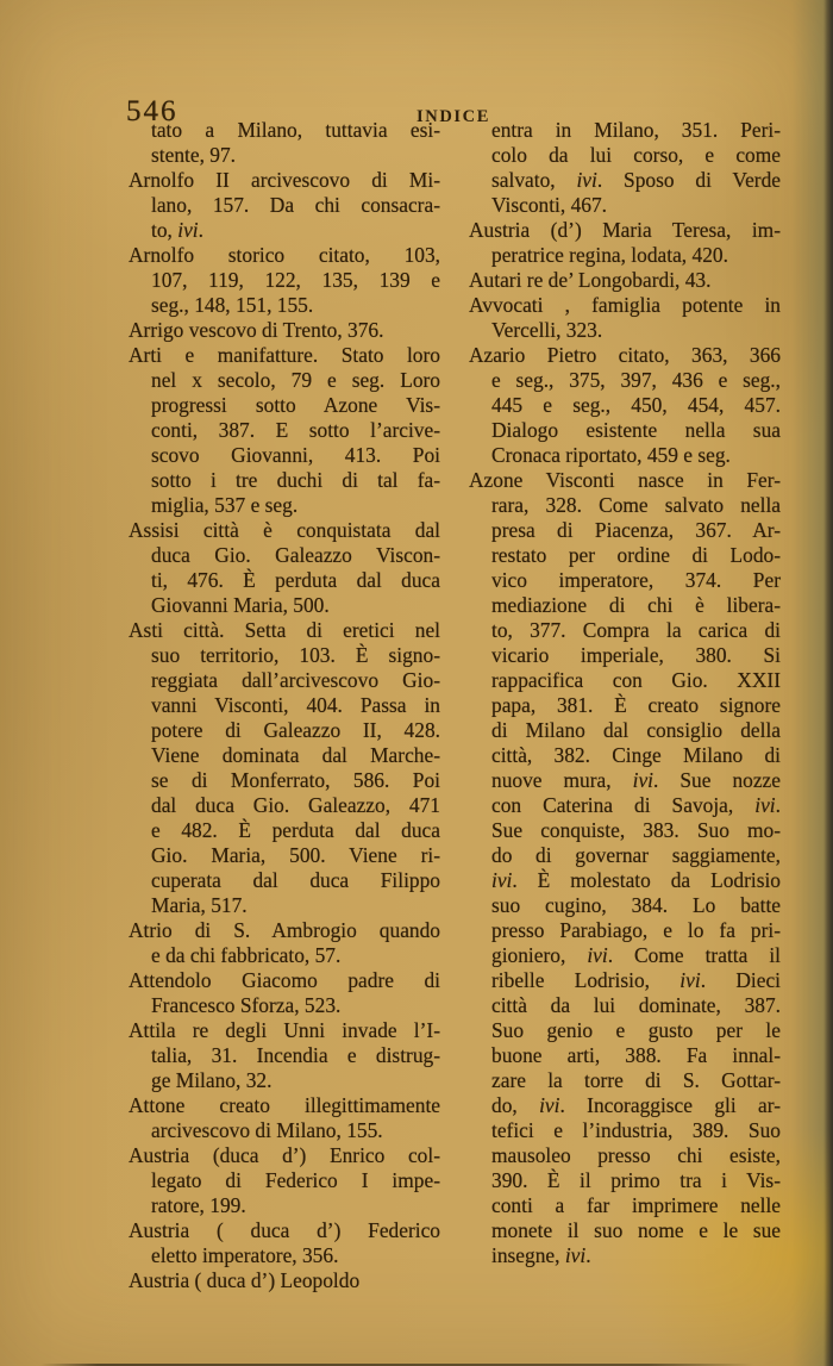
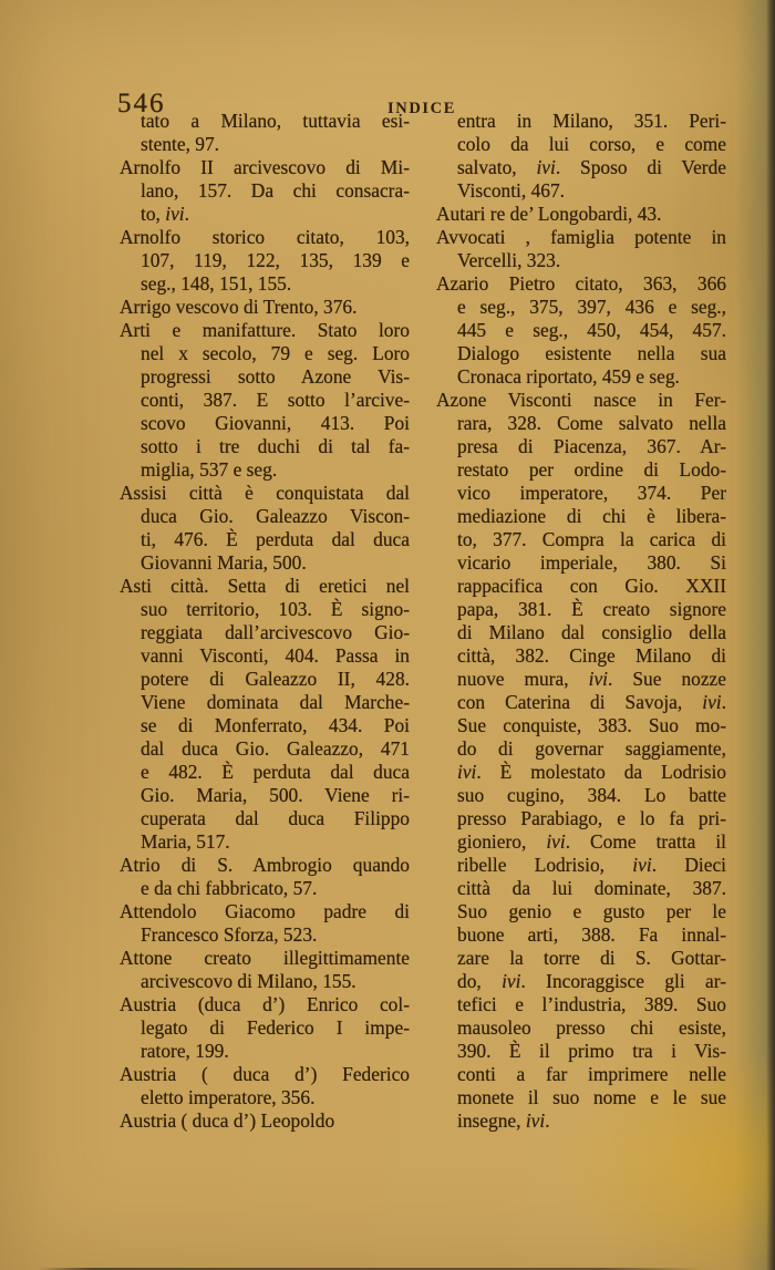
  546
  INDICE
  tato a Milano, tuttavia esi-
  stente, 97.
  Arnolfo II arcivescovo di Mi-
  lano, 157. Da chi consacra-
  to, ivi.
  Arnolfo storico citato, 103,
  107, 119, 122, 135, 139 e
  seg., 148, 151, 155.
  Arrigo vescovo di Trento, 376.
  Arti e manifatture. Stato loro
  nel x secolo, 79 e seg. Loro
  progressi sotto Azone Vis-
  conti, 387. E sotto l’arcive-
  scovo Giovanni, 413. Poi
  sotto i tre duchi di tal fa-
  miglia, 537 e seg.
  Assisi città è conquistata dal
  duca Gio. Galeazzo Viscon-
  ti, 476. È perduta dal duca
  Giovanni Maria, 500.
  Asti città. Setta di eretici nel
  suo territorio, 103. È signo-
  reggiata dall’arcivescovo Gio-
  vanni Visconti, 404. Passa in
  potere di Galeazzo II, 428.
  Viene dominata dal Marche-
- se di Monferrato, 586. Poi
+ se di Monferrato, 434. Poi
  dal duca Gio. Galeazzo, 471
  e 482. È perduta dal duca
  Gio. Maria, 500. Viene ri-
  cuperata dal duca Filippo
  Maria, 517.
  Atrio di S. Ambrogio quando
  e da chi fabbricato, 57.
  Attendolo Giacomo padre di
  Francesco Sforza, 523.
- Attila re degli Unni invade l’I-
- talia, 31. Incendia e distrug-
- ge Milano, 32.
  Attone creato illegittimamente
  arcivescovo di Milano, 155.
  Austria (duca d’) Enrico col-
  legato di Federico I impe-
  ratore, 199.
  Austria ( duca d’) Federico
  eletto imperatore, 356.
  Austria ( duca d’) Leopoldo
  entra in Milano, 351. Peri-
  colo da lui corso, e come
  salvato, ivi. Sposo di Verde
  Visconti, 467.
- Austria (d’) Maria Teresa, im-
- peratrice regina, lodata, 420.
  Autari re de’ Longobardi, 43.
  Avvocati , famiglia potente in
  Vercelli, 323.
  Azario Pietro citato, 363, 366
  e seg., 375, 397, 436 e seg.,
  445 e seg., 450, 454, 457.
  Dialogo esistente nella sua
  Cronaca riportato, 459 e seg.
  Azone Visconti nasce in Fer-
  rara, 328. Come salvato nella
  presa di Piacenza, 367. Ar-
  restato per ordine di Lodo-
  vico imperatore, 374. Per
  mediazione di chi è libera-
  to, 377. Compra la carica di
  vicario imperiale, 380. Si
  rappacifica con Gio. XXII
  papa, 381. È creato signore
  di Milano dal consiglio della
  città, 382. Cinge Milano di
  nuove mura, ivi. Sue nozze
  con Caterina di Savoja, ivi.
  Sue conquiste, 383. Suo mo-
  do di governar saggiamente,
  ivi. È molestato da Lodrisio
  suo cugino, 384. Lo batte
  presso Parabiago, e lo fa pri-
  gioniero, ivi. Come tratta il
  ribelle Lodrisio, ivi. Dieci
  città da lui dominate, 387.
  Suo genio e gusto per le
  buone arti, 388. Fa innal-
  zare la torre di S. Gottar-
  do, ivi. Incoraggisce gli ar-
  tefici e l’industria, 389. Suo
  mausoleo presso chi esiste,
  390. È il primo tra i Vis-
  conti a far imprimere nelle
  monete il suo nome e le sue
  insegne, ivi.
